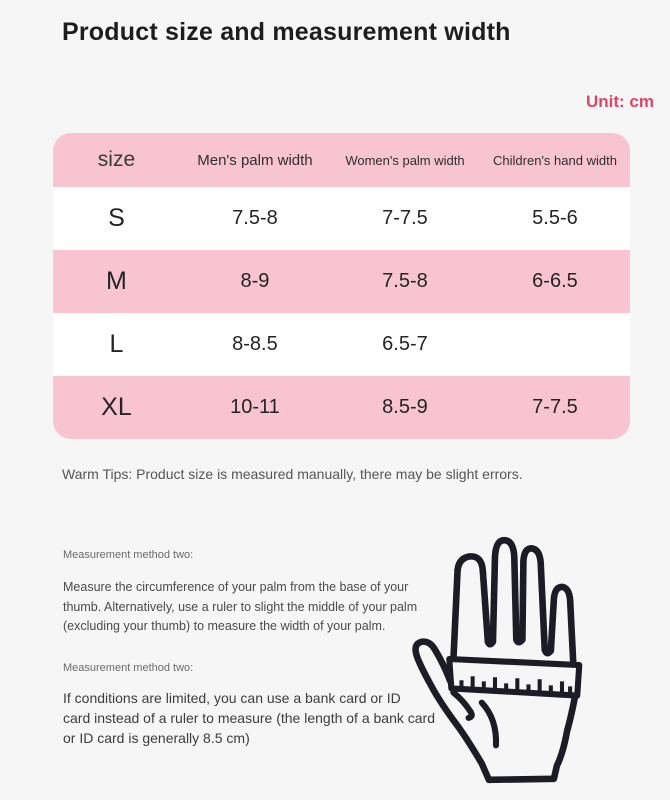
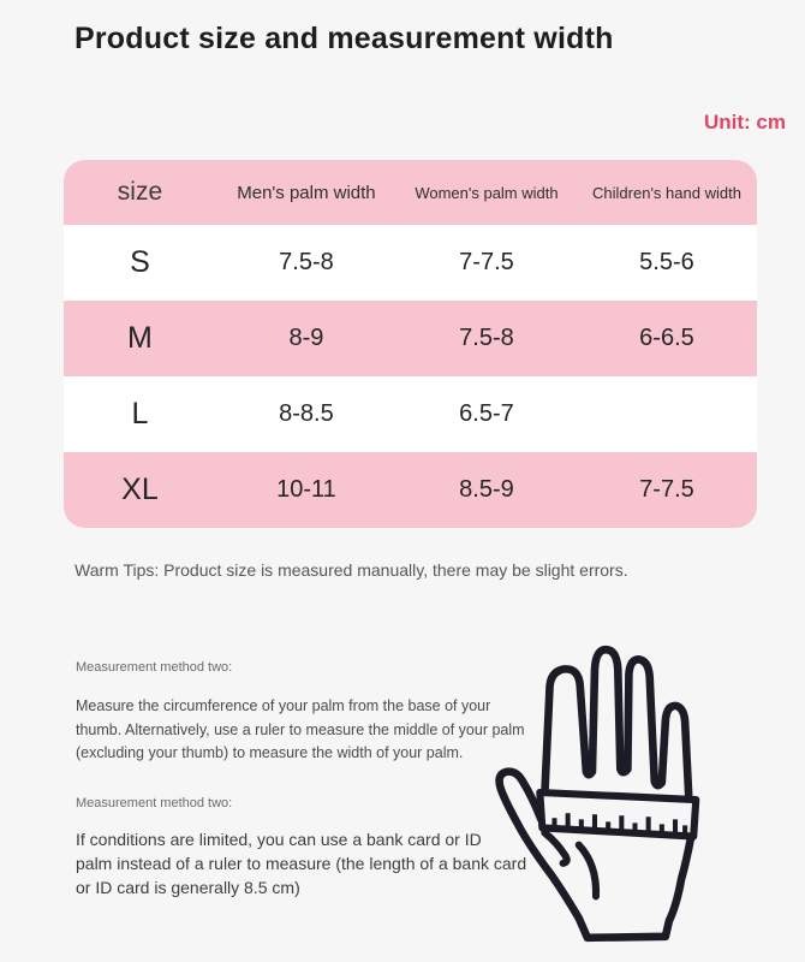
  Product size and measurement width
  Unit: cm
  size
  Men's palm width
  Women's palm width
  Children's hand width
  S
  7.5-8
  7-7.5
  5.5-6
  M
  8-9
  7.5-8
  6-6.5
  L
  8-8.5
  6.5-7
  XL
  10-11
  8.5-9
  7-7.5
  Warm Tips: Product size is measured manually, there may be slight errors.
  Measurement method two:
  Measure the circumference of your palm from the base of your
- thumb. Alternatively, use a ruler to slight the middle of your palm
+ thumb. Alternatively, use a ruler to measure the middle of your palm
  (excluding your thumb) to measure the width of your palm.
  Measurement method two:
  If conditions are limited, you can use a bank card or ID
- card instead of a ruler to measure (the length of a bank card
+ palm instead of a ruler to measure (the length of a bank card
  or ID card is generally 8.5 cm)
